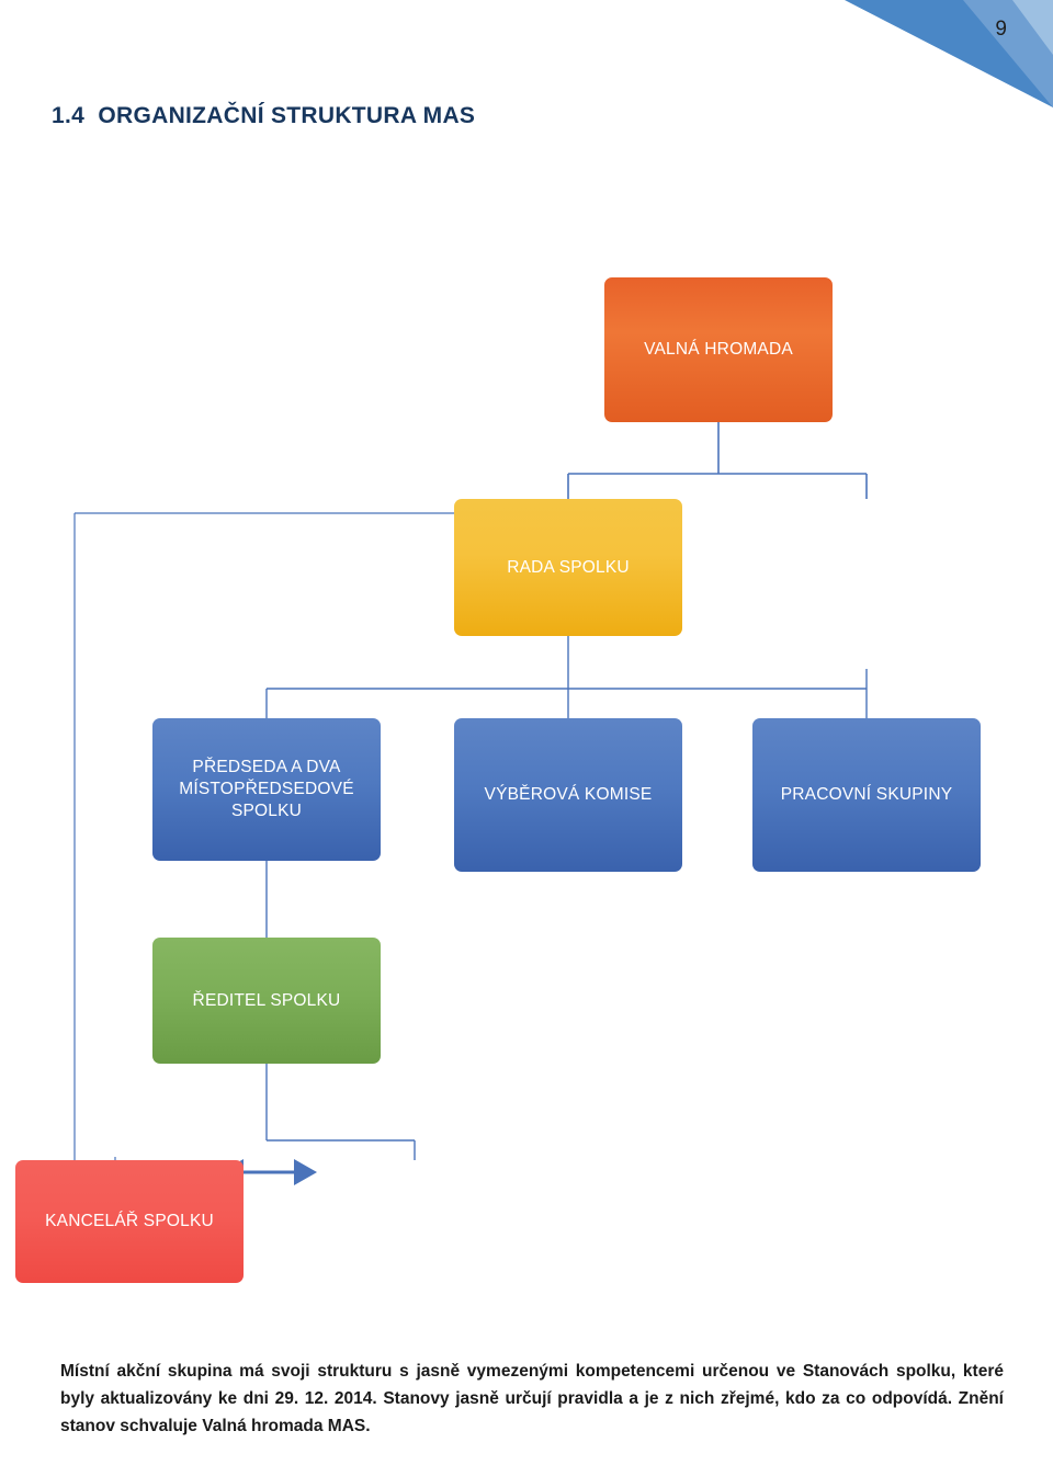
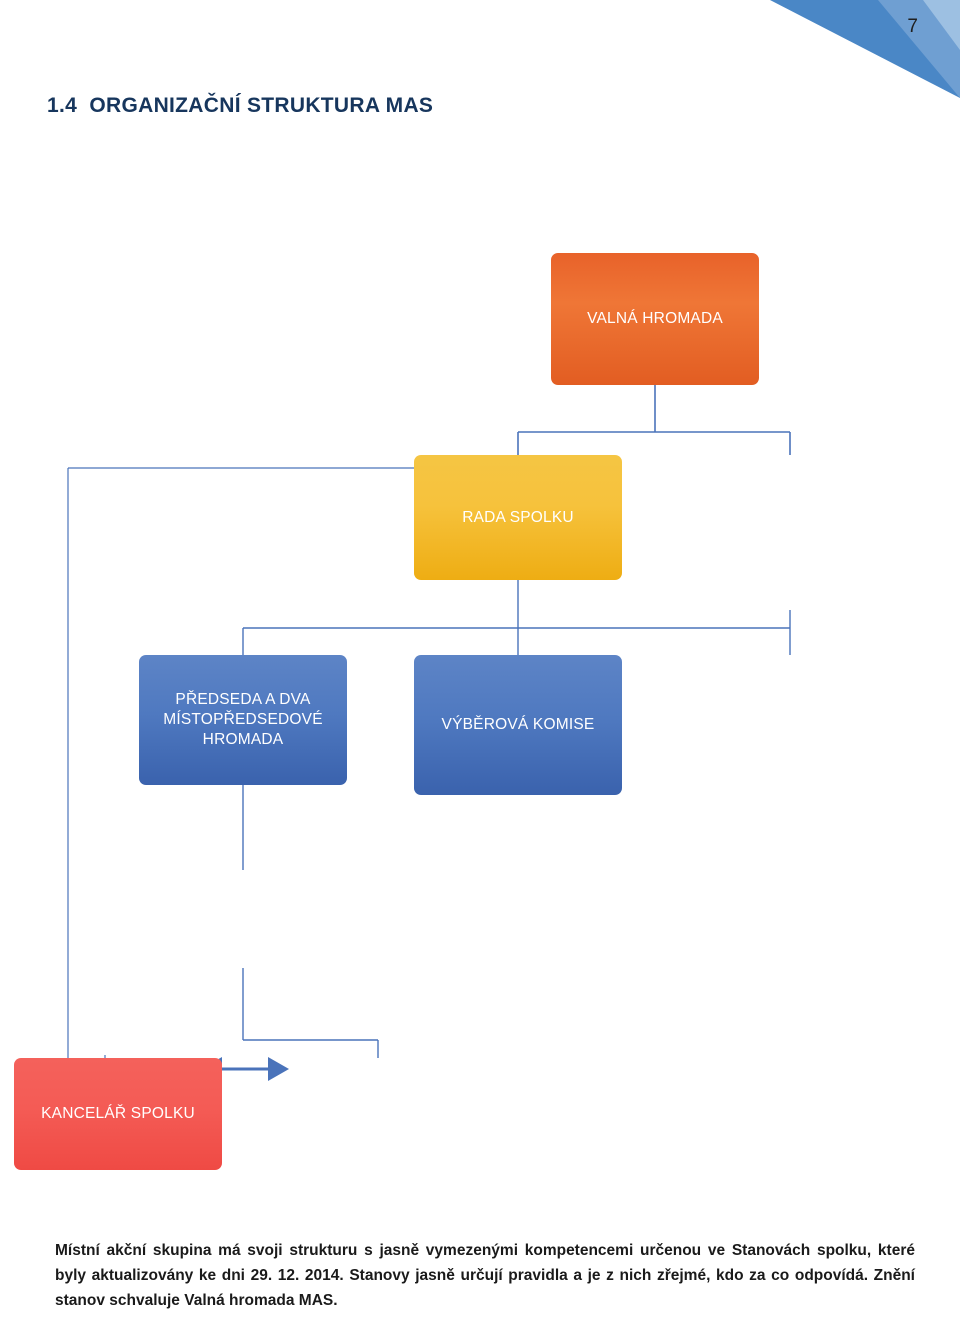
- 9
+ 7
  1.4 ORGANIZAČNÍ STRUKTURA MAS
  VALNÁ HROMADA
  RADA SPOLKU
- PŘEDSEDA A DVA MÍSTOPŘEDSEDOVÉ SPOLKU
+ PŘEDSEDA A DVA MÍSTOPŘEDSEDOVÉ HROMADA
  VÝBĚROVÁ KOMISE
- PRACOVNÍ SKUPINY
- ŘEDITEL SPOLKU
  KANCELÁŘ SPOLKU
  Místní akční skupina má svoji strukturu s jasně vymezenými kompetencemi určenou ve Stanovách spolku, které byly aktualizovány ke dni 29. 12. 2014. Stanovy jasně určují pravidla a je z nich zřejmé, kdo za co odpovídá. Znění stanov schvaluje Valná hromada MAS.
